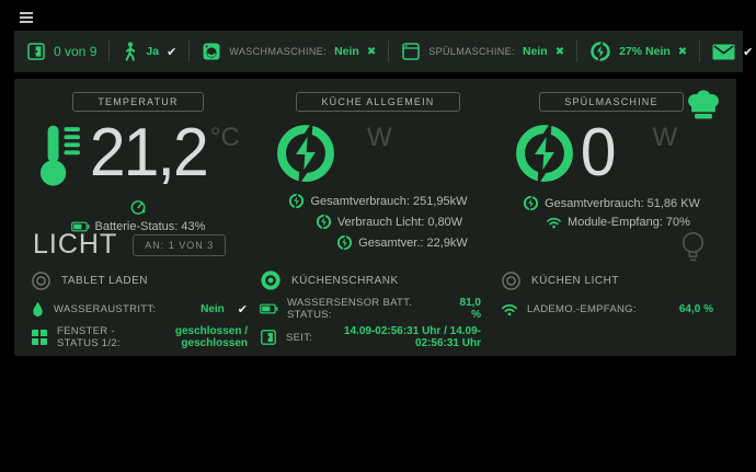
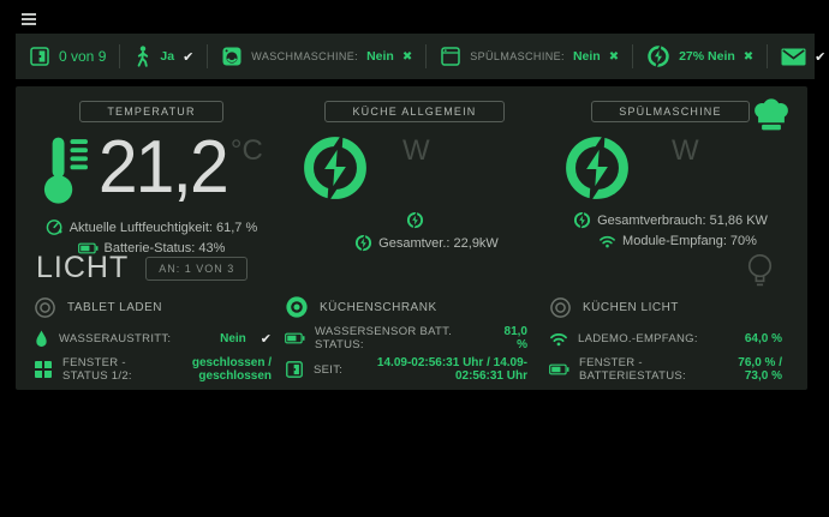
  0 von 9
  Ja
  ✔
  WASCHMASCHINE:
  Nein
  ✖
  SPÜLMASCHINE:
  Nein
  ✖
  27% Nein
  ✖
  ✔
  TEMPERATUR
  21,2
  °C
+ Aktuelle Luftfeuchtigkeit: 61,7 %
  Batterie-Status: 43%
  KÜCHE ALLGEMEIN
  W
- Gesamtverbrauch: 251,95kW
- Verbrauch Licht: 0,80W
  Gesamtver.: 22,9kW
  SPÜLMASCHINE
- 0
  W
  Gesamtverbrauch: 51,86 KW
  Module-Empfang: 70%
  LICHT
  AN: 1 VON 3
  TABLET LADEN
  WASSERAUSTRITT:
  Nein
  ✔
  FENSTER - STATUS 1/2:
  geschlossen / geschlossen
  KÜCHENSCHRANK
  WASSERSENSOR BATT. STATUS:
  81,0 %
  SEIT:
  14.09-02:56:31 Uhr / 14.09-02:56:31 Uhr
  KÜCHEN LICHT
  LADEMO.-EMPFANG:
  64,0 %
+ FENSTER - BATTERIESTATUS:
+ 76,0 % / 73,0 %
